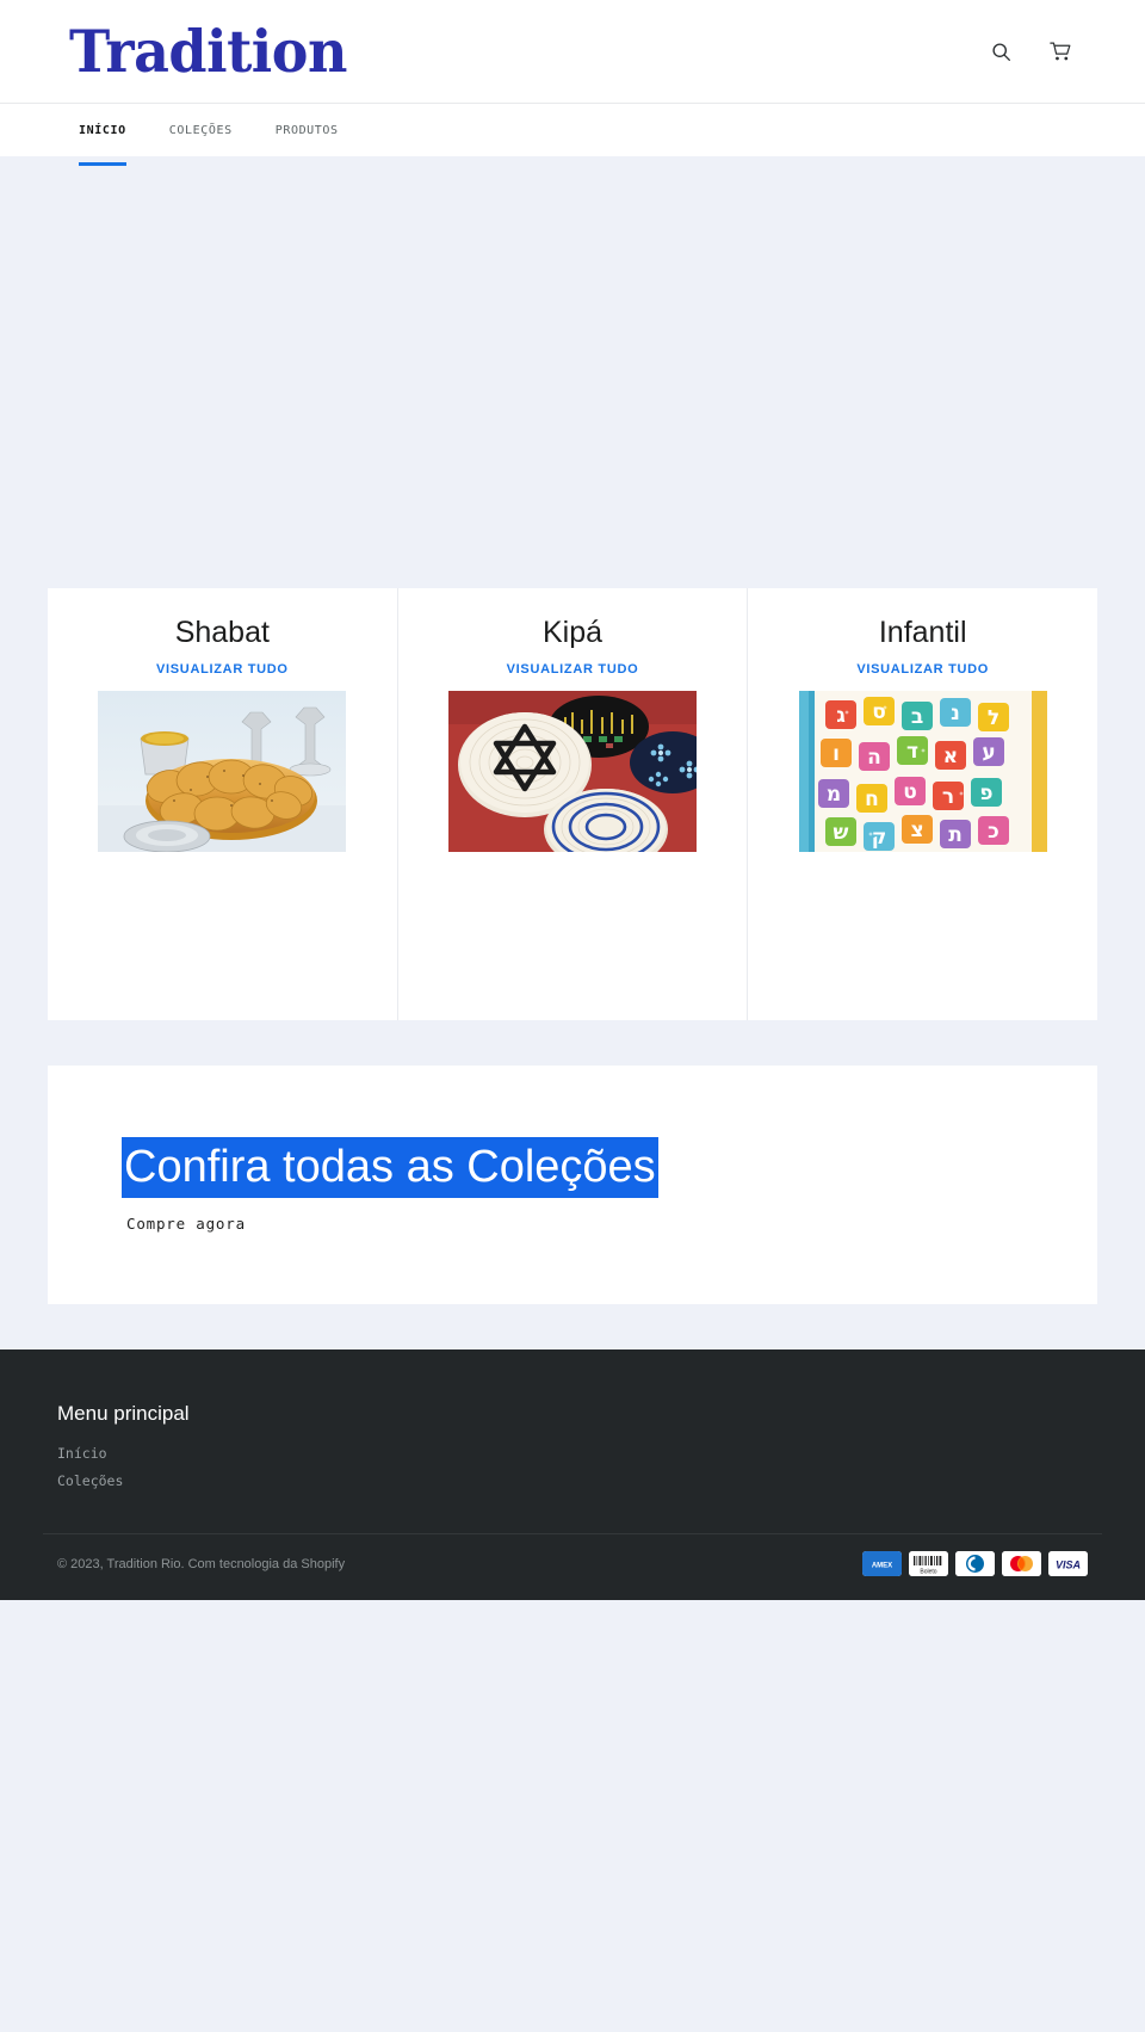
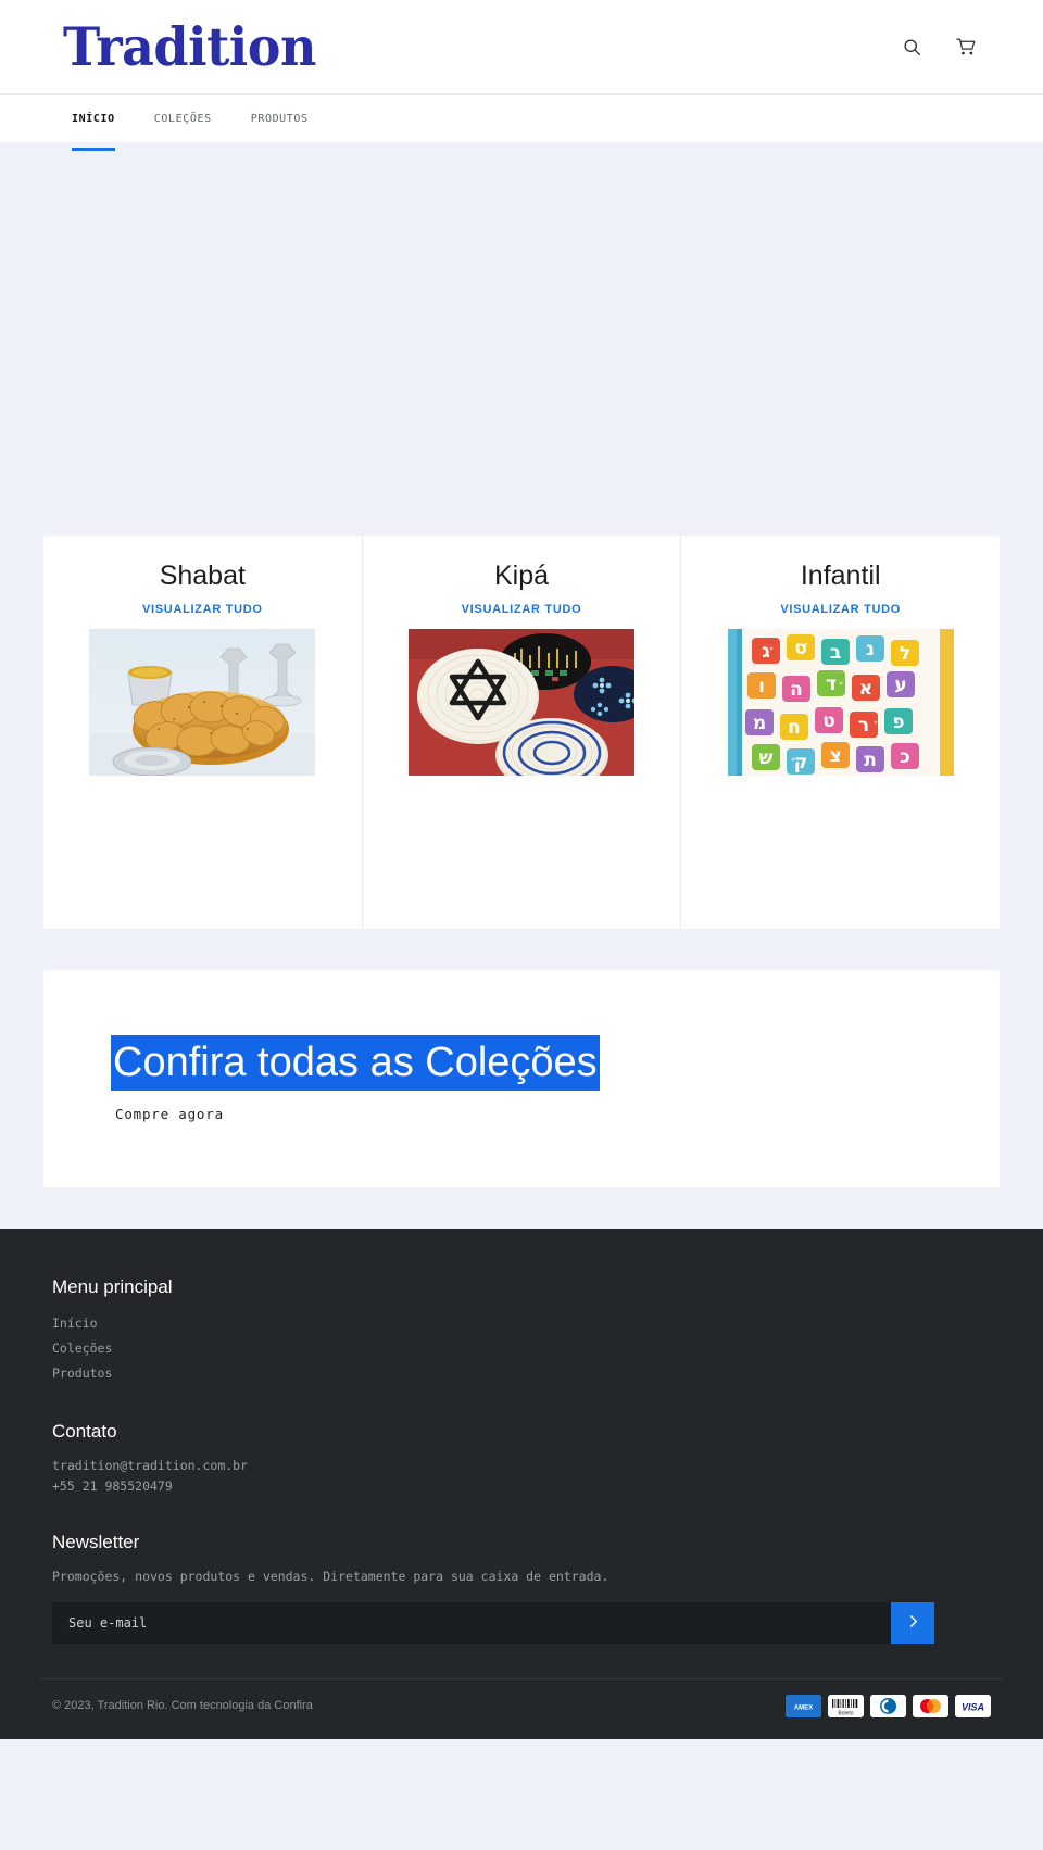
  Tradition
  INÍCIO
  COLEÇÕES
  PRODUTOS
  Shabat
  VISUALIZAR TUDO
  Kipá
  VISUALIZAR TUDO
  Infantil
  VISUALIZAR TUDO
  ג
  ס
  ב
  נ
  ל
  ו
  ה
  ד
  א
  ע
  מ
  ח
  ט
  ר
  פ
  ש
  ק
  צ
  ת
  כ
  Confira todas as Coleções
  Compre agora
  Menu principal
  Início
  Coleções
+ Produtos
+ Contato
+ tradition@tradition.com.br
+ +55 21 985520479
+ Newsletter
+ Promoções, novos produtos e vendas. Diretamente para sua caixa de entrada.
+ Seu e-mail
- © 2023, Tradition Rio. Com tecnologia da Shopify
+ © 2023, Tradition Rio. Com tecnologia da Confira
  VISA
